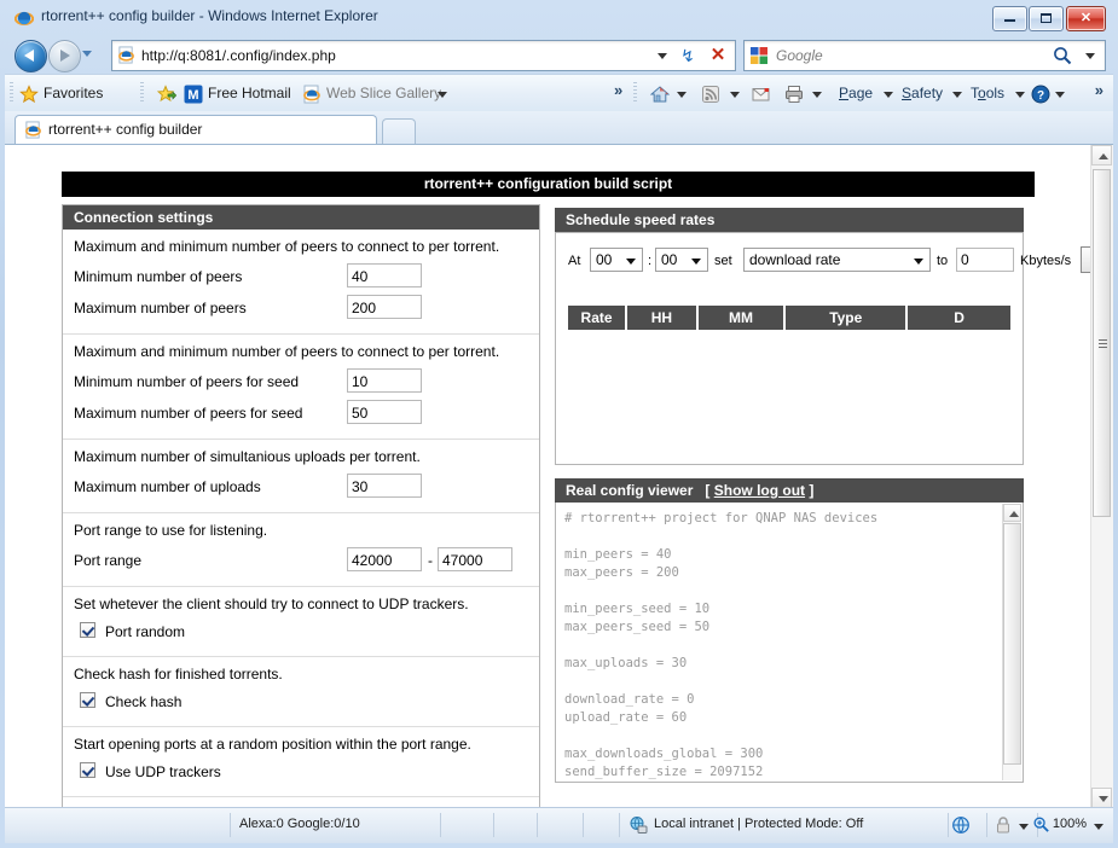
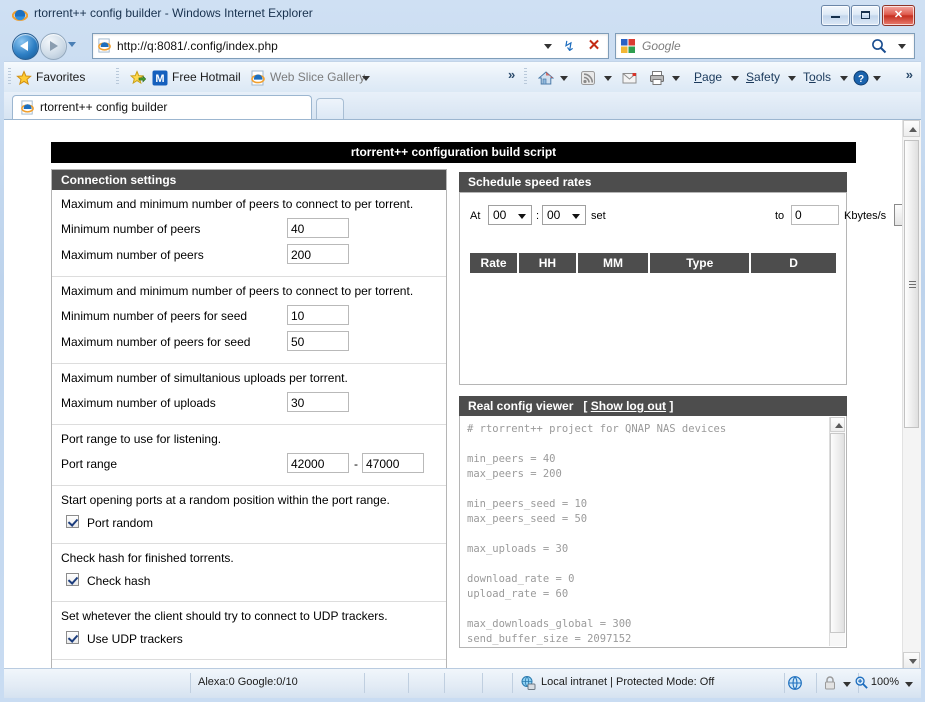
  rtorrent++ config builder - Windows Internet Explorer
  ✕
  http://q:8081/.config/index.php
  ↯
  ✕
  Google
  Favorites
  M
  Free Hotmail
  Web Slice Gallery
  »
  Page
  Safety
  Tools
  ?
  »
  rtorrent++ config builder
  rtorrent++ configuration build script
  Connection settings
  Maximum and minimum number of peers to connect to per torrent.
  Minimum number of peers
  40
  Maximum number of peers
  200
  Maximum and minimum number of peers to connect to per torrent.
  Minimum number of peers for seed
  10
  Maximum number of peers for seed
  50
  Maximum number of simultanious uploads per torrent.
  Maximum number of uploads
  30
  Port range to use for listening.
  Port range
  42000
  -
  47000
- Set whetever the client should try to connect to UDP trackers.
+ Start opening ports at a random position within the port range.
  Port random
  Check hash for finished torrents.
  Check hash
- Start opening ports at a random position within the port range.
+ Set whetever the client should try to connect to UDP trackers.
  Use UDP trackers
  Schedule speed rates
  At
  00
  :
  00
  set
- download rate
  to
  0
  Kbytes/s
  Rate
  HH
  MM
  Type
  D
  Real config viewer [ Show log out ]
  # rtorrent++ project for QNAP NAS devices
  min_peers = 40
  max_peers = 200
  min_peers_seed = 10
  max_peers_seed = 50
  max_uploads = 30
  download_rate = 0
  upload_rate = 60
  max_downloads_global = 300
  send_buffer_size = 2097152
  Alexa:0 Google:0/10
  Local intranet | Protected Mode: Off
  100%
